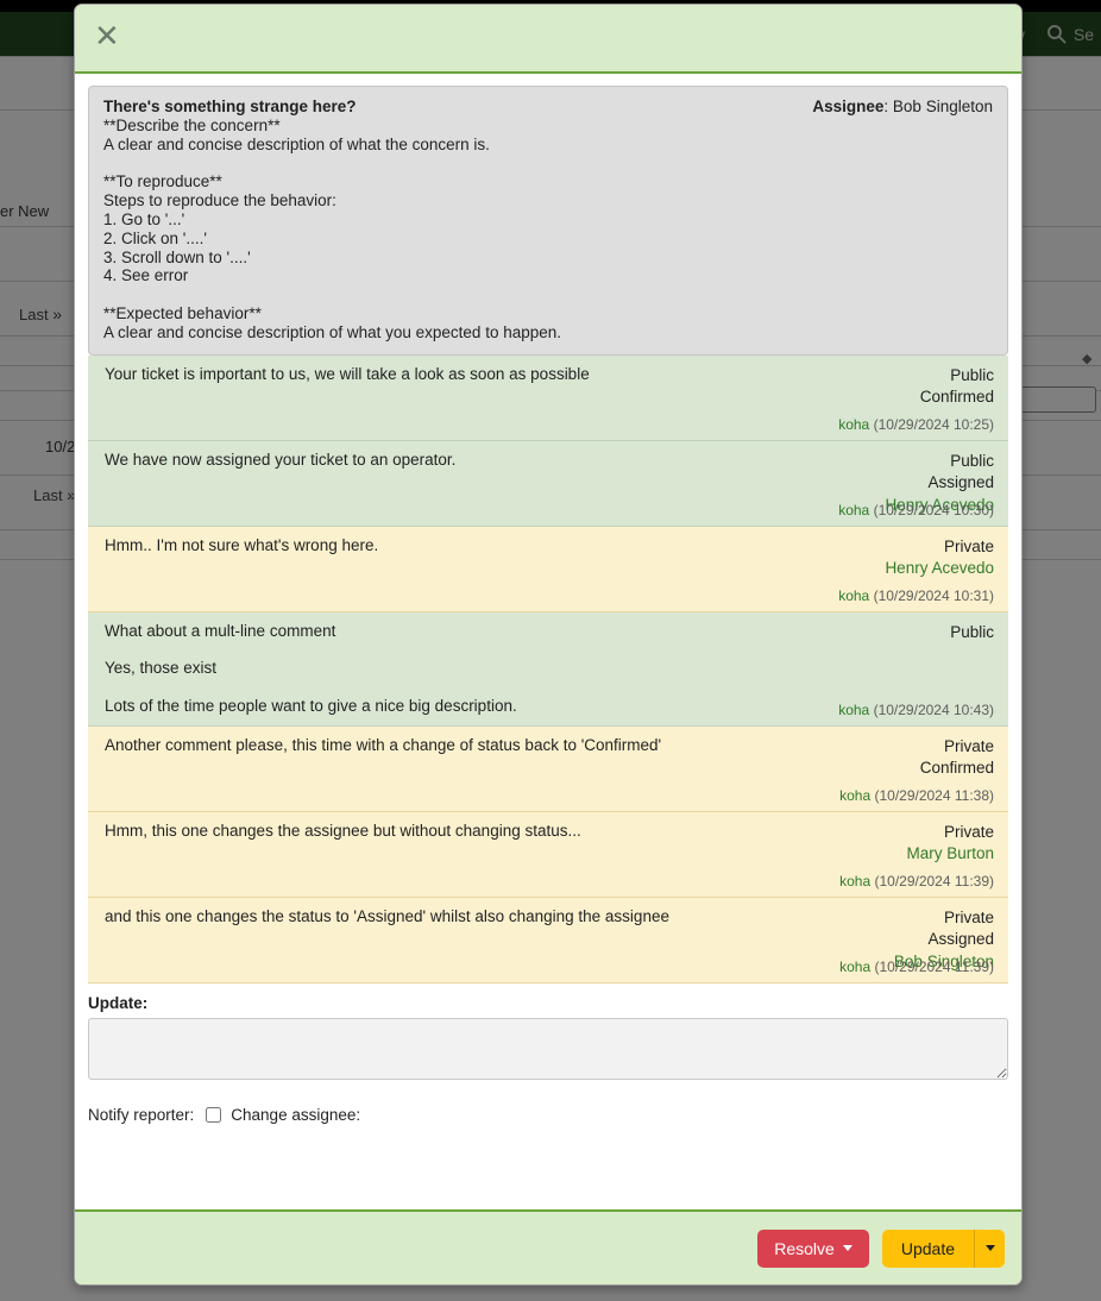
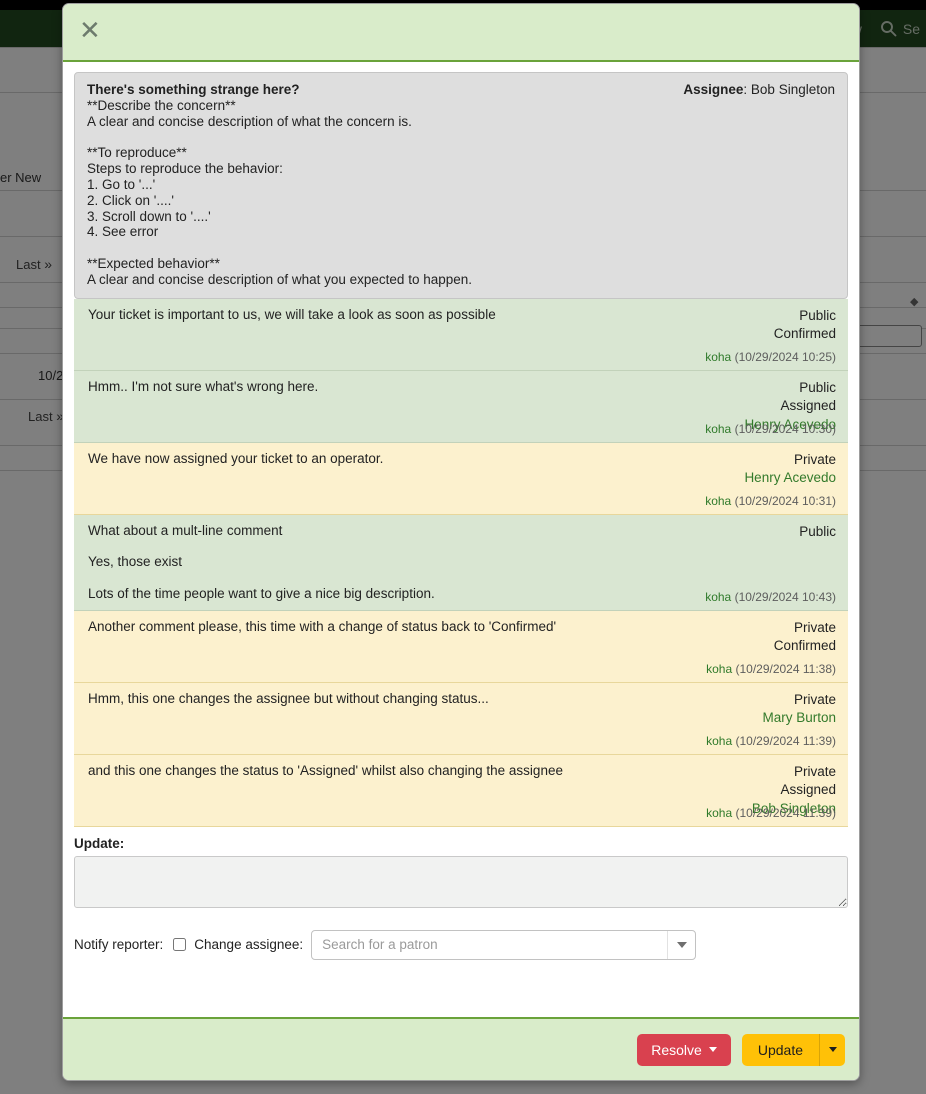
  Se
  er New
  Last »
  10/2
  Last »
  ◆
  ✕
  There's something strange here?
  **Describe the concern**
  A clear and concise description of what the concern is.
  **To reproduce**
  Steps to reproduce the behavior:
  1. Go to '...'
  2. Click on '....'
  3. Scroll down to '....'
  4. See error
  **Expected behavior**
  A clear and concise description of what you expected to happen.
  Assignee: Bob Singleton
  Your ticket is important to us, we will take a look as soon as possible
  Public
  Confirmed
  koha (10/29/2024 10:25)
- We have now assigned your ticket to an operator.
+ Hmm.. I'm not sure what's wrong here.
  Public
  Assigned
  Henry Acevedo
  koha (10/29/2024 10:30)
- Hmm.. I'm not sure what's wrong here.
+ We have now assigned your ticket to an operator.
  Private
  Henry Acevedo
  koha (10/29/2024 10:31)
  What about a mult-line comment
  Yes, those exist
  Lots of the time people want to give a nice big description.
  Public
  koha (10/29/2024 10:43)
  Another comment please, this time with a change of status back to 'Confirmed'
  Private
  Confirmed
  koha (10/29/2024 11:38)
  Hmm, this one changes the assignee but without changing status...
  Private
  Mary Burton
  koha (10/29/2024 11:39)
  and this one changes the status to 'Assigned' whilst also changing the assignee
  Private
  Assigned
  Bob Singleton
  koha (10/29/2024 11:39)
  Update:
  Notify reporter:
  Change assignee:
+ Search for a patron
  Resolve
  Update
